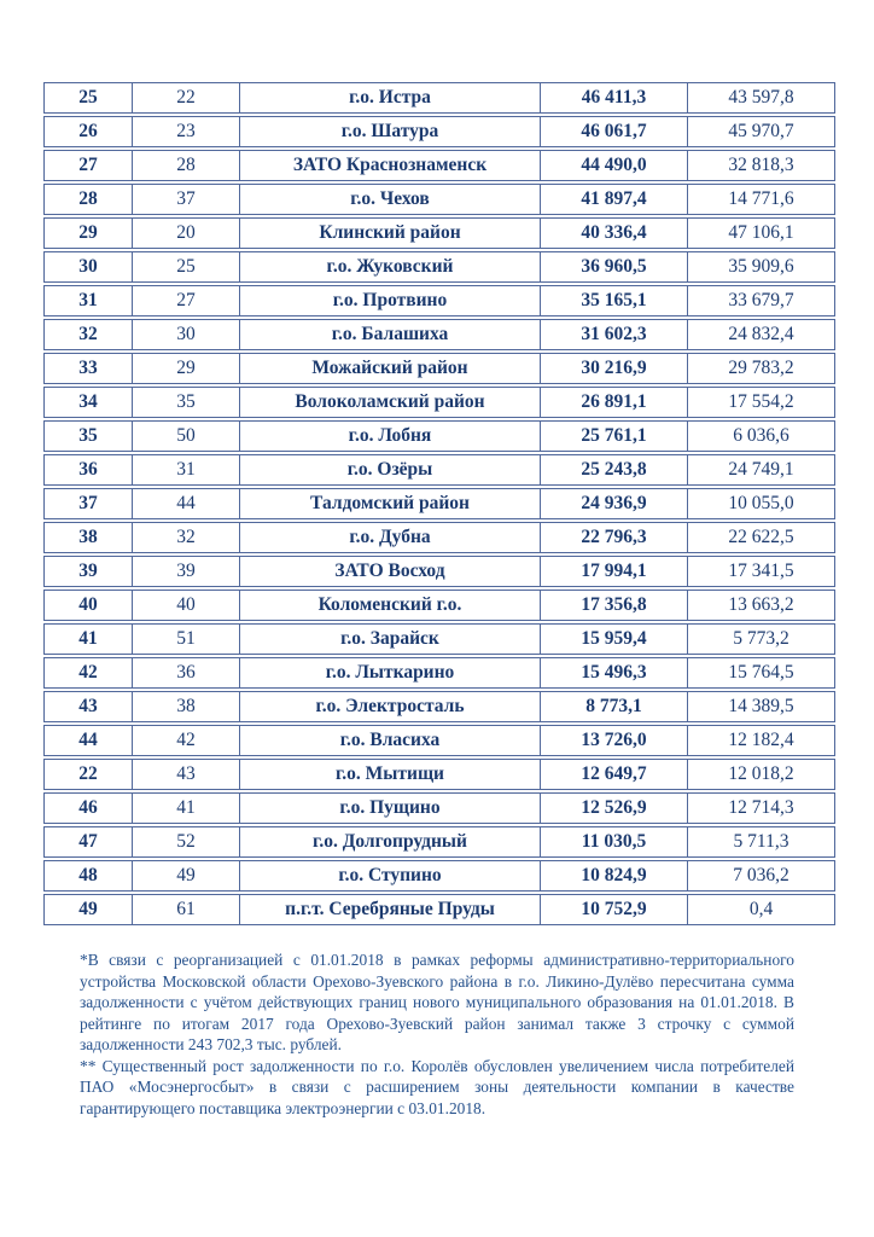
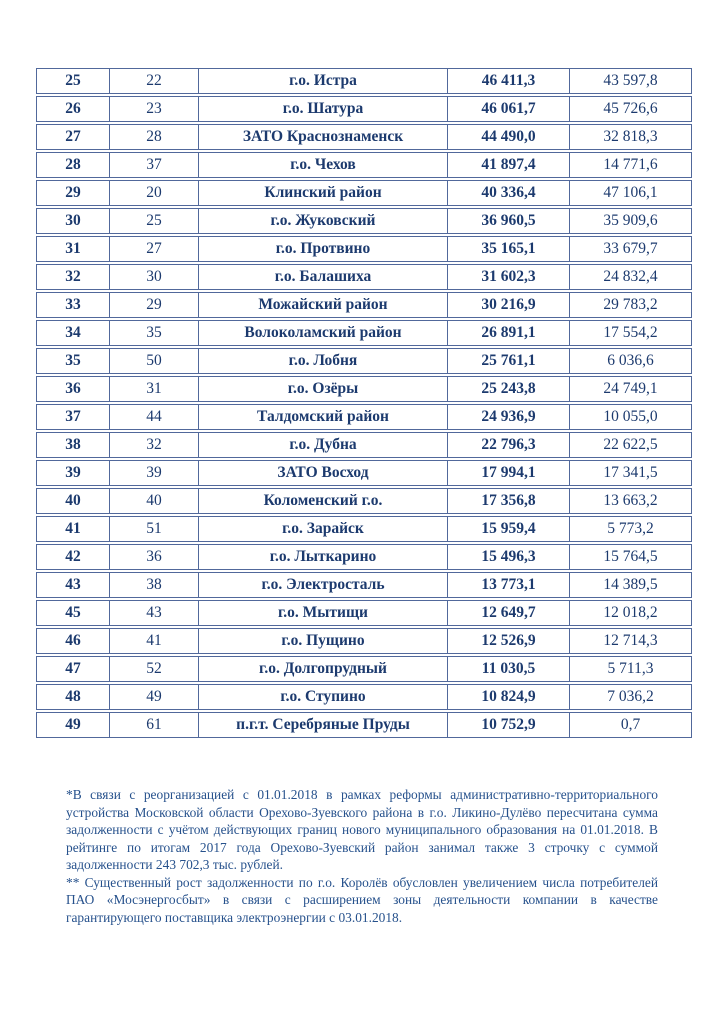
  25	22	г.о. Истра	46 411,3	43 597,8
- 26	23	г.о. Шатура	46 061,7	45 970,7
+ 26	23	г.о. Шатура	46 061,7	45 726,6
  27	28	ЗАТО Краснознаменск	44 490,0	32 818,3
  28	37	г.о. Чехов	41 897,4	14 771,6
  29	20	Клинский район	40 336,4	47 106,1
  30	25	г.о. Жуковский	36 960,5	35 909,6
  31	27	г.о. Протвино	35 165,1	33 679,7
  32	30	г.о. Балашиха	31 602,3	24 832,4
  33	29	Можайский район	30 216,9	29 783,2
  34	35	Волоколамский район	26 891,1	17 554,2
  35	50	г.о. Лобня	25 761,1	6 036,6
  36	31	г.о. Озёры	25 243,8	24 749,1
  37	44	Талдомский район	24 936,9	10 055,0
  38	32	г.о. Дубна	22 796,3	22 622,5
  39	39	ЗАТО Восход	17 994,1	17 341,5
  40	40	Коломенский г.о.	17 356,8	13 663,2
  41	51	г.о. Зарайск	15 959,4	5 773,2
  42	36	г.о. Лыткарино	15 496,3	15 764,5
- 43	38	г.о. Электросталь	8 773,1	14 389,5
+ 43	38	г.о. Электросталь	13 773,1	14 389,5
- 44	42	г.о. Власиха	13 726,0	12 182,4
- 22	43	г.о. Мытищи	12 649,7	12 018,2
+ 45	43	г.о. Мытищи	12 649,7	12 018,2
  46	41	г.о. Пущино	12 526,9	12 714,3
  47	52	г.о. Долгопрудный	11 030,5	5 711,3
  48	49	г.о. Ступино	10 824,9	7 036,2
- 49	61	п.г.т. Серебряные Пруды	10 752,9	0,4
+ 49	61	п.г.т. Серебряные Пруды	10 752,9	0,7
  *В связи с реорганизацией с 01.01.2018 в рамках реформы административно-территориального устройства Московской области Орехово-Зуевского района в г.о. Ликино-Дулёво пересчитана сумма задолженности с учётом действующих границ нового муниципального образования на 01.01.2018. В рейтинге по итогам 2017 года Орехово-Зуевский район занимал также 3 строчку с суммой задолженности 243 702,3 тыс. рублей.
  ** Существенный рост задолженности по г.о. Королёв обусловлен увеличением числа потребителей ПАО «Мосэнергосбыт» в связи с расширением зоны деятельности компании в качестве гарантирующего поставщика электроэнергии с 03.01.2018.
